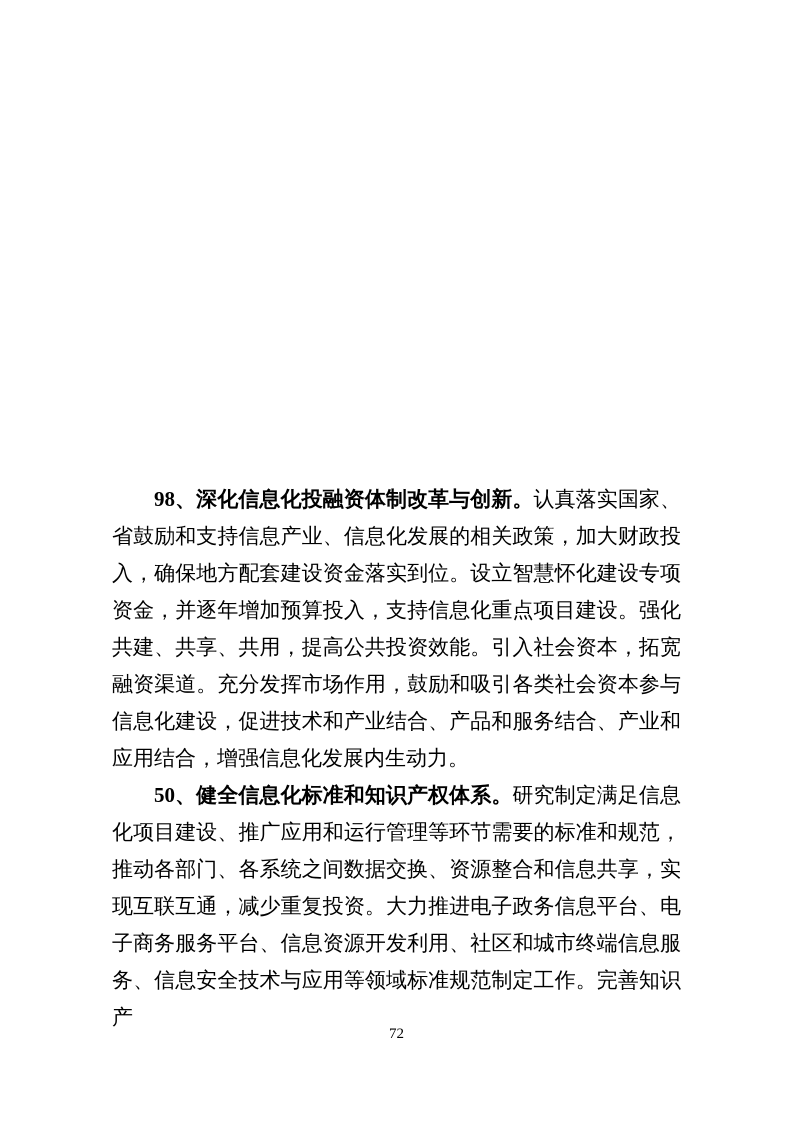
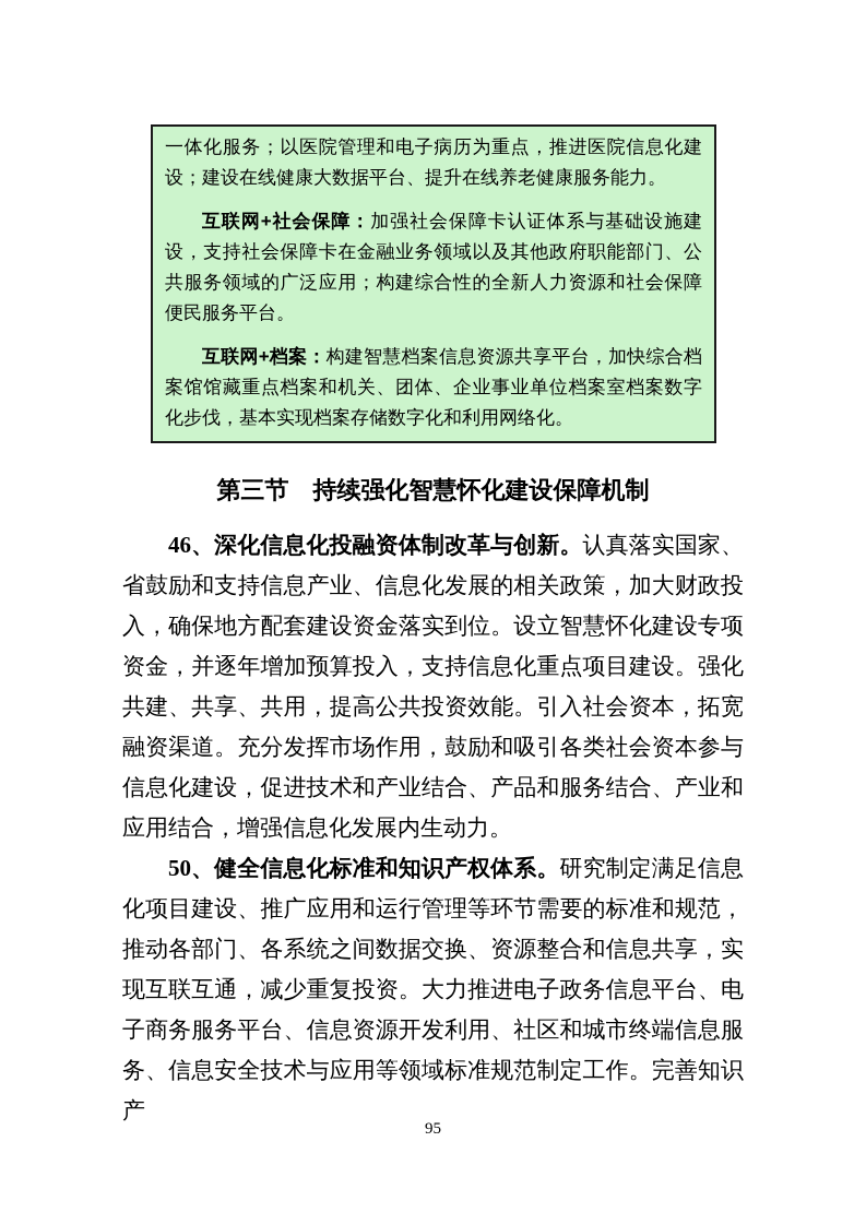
+ 一体化服务；以医院管理和电子病历为重点，推进医院信息化建设；建设在线健康大数据平台、提升在线养老健康服务能力。
+ 互联网+社会保障：加强社会保障卡认证体系与基础设施建设，支持社会保障卡在金融业务领域以及其他政府职能部门、公共服务领域的广泛应用；构建综合性的全新人力资源和社会保障便民服务平台。
+ 互联网+档案：构建智慧档案信息资源共享平台，加快综合档案馆馆藏重点档案和机关、团体、企业事业单位档案室档案数字化步伐，基本实现档案存储数字化和利用网络化。
+ 第三节 持续强化智慧怀化建设保障机制
- 98、深化信息化投融资体制改革与创新。认真落实国家、省鼓励和支持信息产业、信息化发展的相关政策，加大财政投入，确保地方配套建设资金落实到位。设立智慧怀化建设专项资金，并逐年增加预算投入，支持信息化重点项目建设。强化共建、共享、共用，提高公共投资效能。引入社会资本，拓宽融资渠道。充分发挥市场作用，鼓励和吸引各类社会资本参与信息化建设，促进技术和产业结合、产品和服务结合、产业和应用结合，增强信息化发展内生动力。
+ 46、深化信息化投融资体制改革与创新。认真落实国家、省鼓励和支持信息产业、信息化发展的相关政策，加大财政投入，确保地方配套建设资金落实到位。设立智慧怀化建设专项资金，并逐年增加预算投入，支持信息化重点项目建设。强化共建、共享、共用，提高公共投资效能。引入社会资本，拓宽融资渠道。充分发挥市场作用，鼓励和吸引各类社会资本参与信息化建设，促进技术和产业结合、产品和服务结合、产业和应用结合，增强信息化发展内生动力。
  50、健全信息化标准和知识产权体系。研究制定满足信息化项目建设、推广应用和运行管理等环节需要的标准和规范，推动各部门、各系统之间数据交换、资源整合和信息共享，实现互联互通，减少重复投资。大力推进电子政务信息平台、电子商务服务平台、信息资源开发利用、社区和城市终端信息服务、信息安全技术与应用等领域标准规范制定工作。完善知识产
- 72
+ 95
